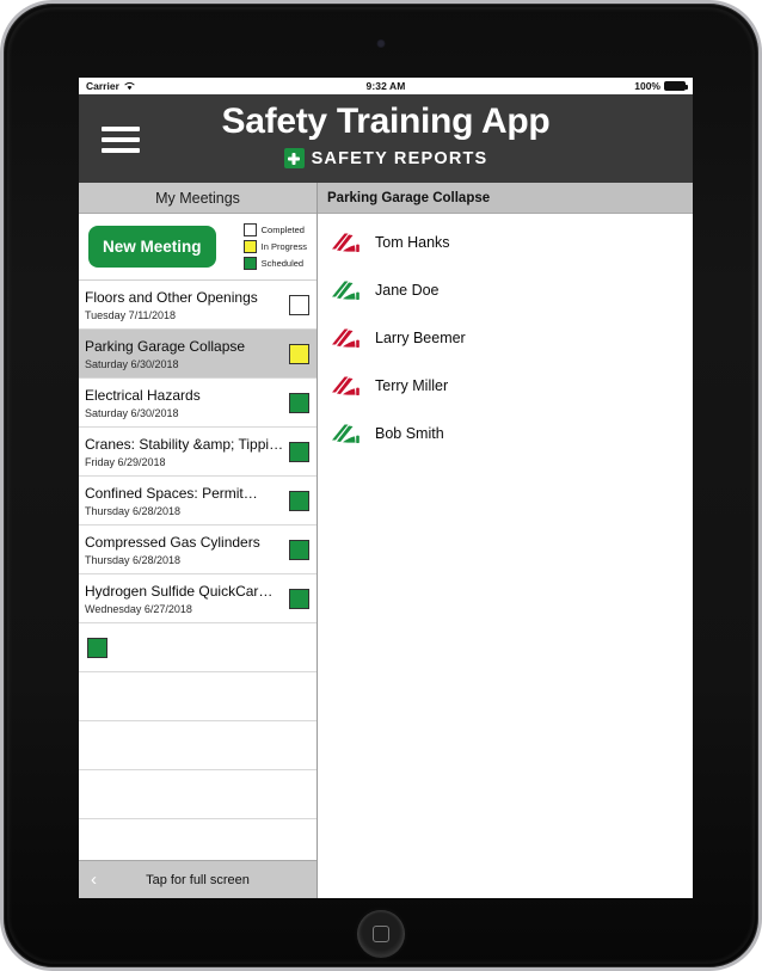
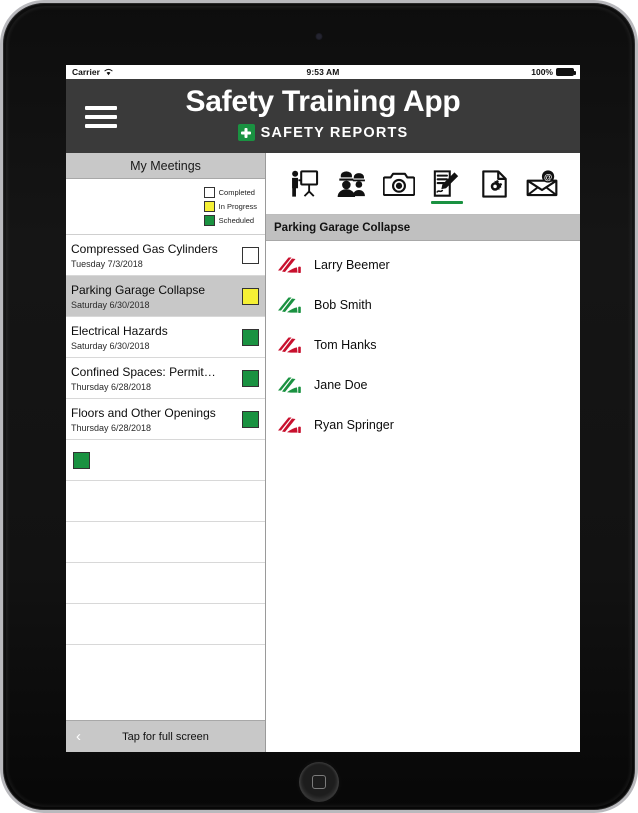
  Carrier
- 9:32 AM
+ 9:53 AM
  100%
  Safety Training App
  SAFETY REPORTS
  My Meetings
- New Meeting
  Completed
  In Progress
  Scheduled
- Floors and Other Openings
+ Compressed Gas Cylinders
- Tuesday 7/11/2018
+ Tuesday 7/3/2018
  Parking Garage Collapse
  Saturday 6/30/2018
  Electrical Hazards
  Saturday 6/30/2018
- Cranes: Stability &amp; Tippi…
- Friday 6/29/2018
  Confined Spaces: Permit…
  Thursday 6/28/2018
- Compressed Gas Cylinders
+ Floors and Other Openings
  Thursday 6/28/2018
- Hydrogen Sulfide QuickCar…
- Wednesday 6/27/2018
  ‹
  Tap for full screen
+ @
  Parking Garage Collapse
- Tom Hanks
+ Larry Beemer
- Jane Doe
+ Bob Smith
- Larry Beemer
+ Tom Hanks
- Terry Miller
- Bob Smith
+ Jane Doe
+ Ryan Springer
